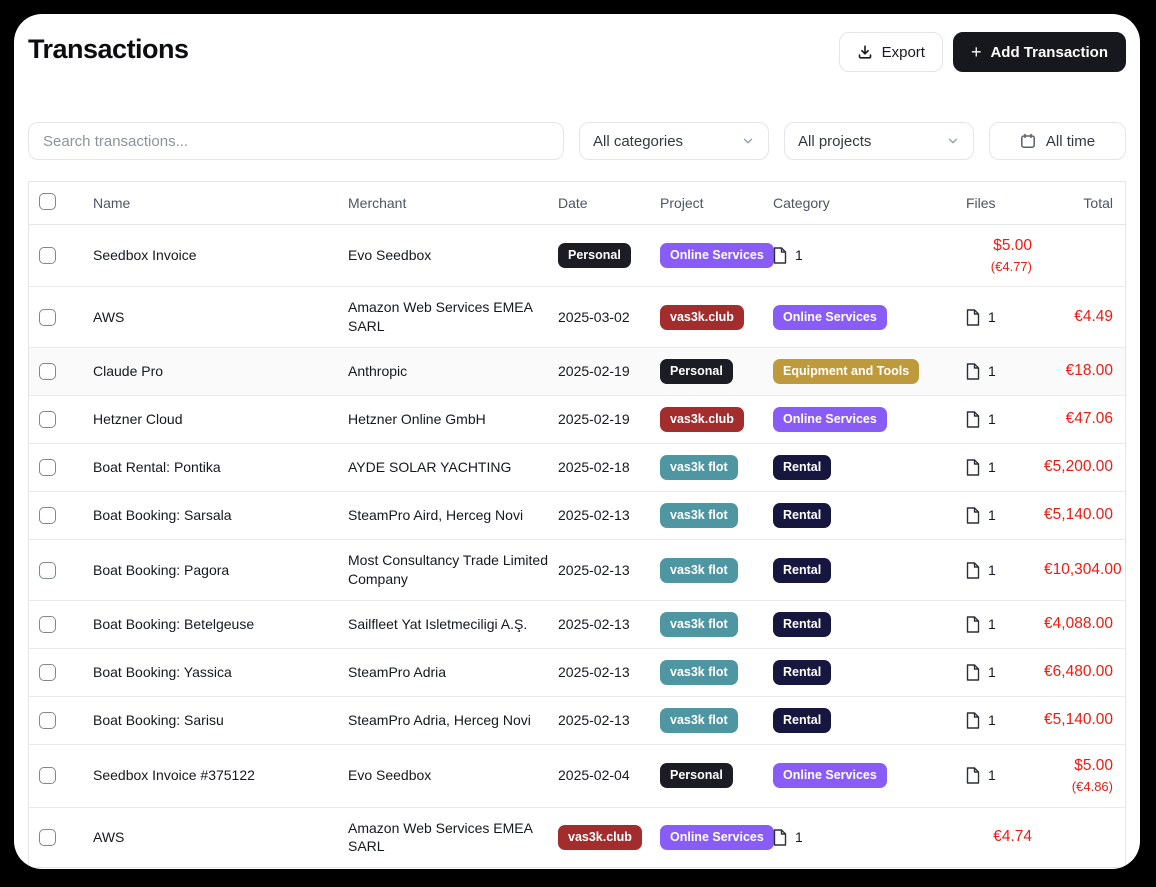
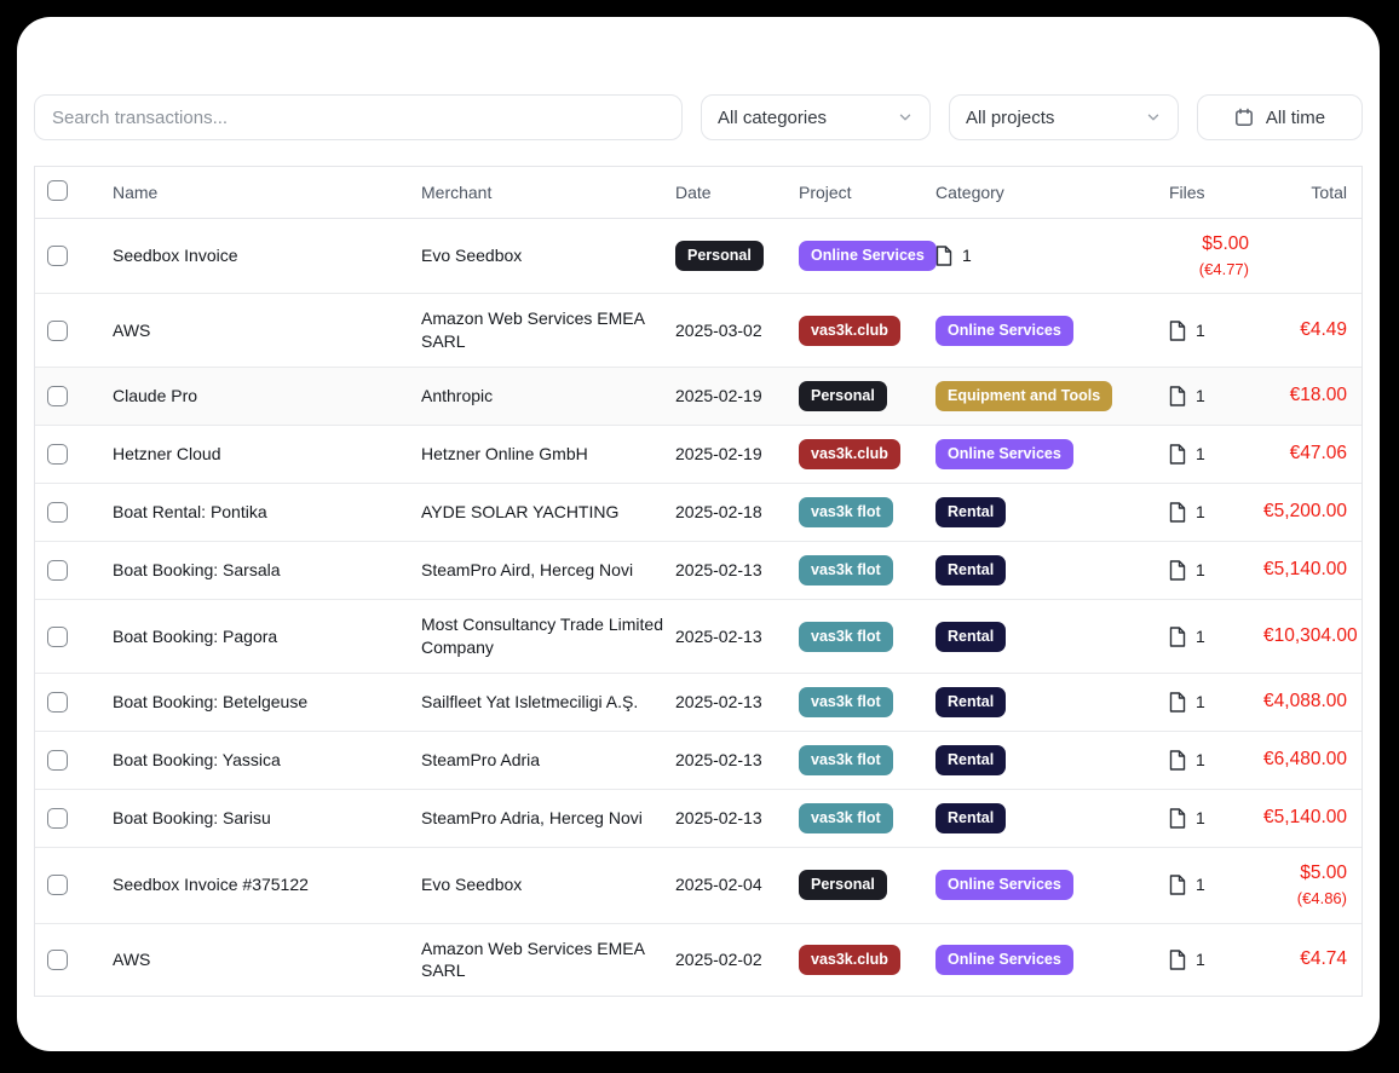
- Transactions
- Export
- +
- Add Transaction
  Search transactions...
  All categories
  All projects
  All time
  Name
  Merchant
  Date
  Project
  Category
  Files
  Total
  Seedbox Invoice
  Evo Seedbox
  Personal
  Online Services
  1
  $5.00
  (€4.77)
  AWS
  Amazon Web Services EMEA SARL
  2025-03-02
  vas3k.club
  Online Services
  1
  €4.49
  Claude Pro
  Anthropic
  2025-02-19
  Personal
  Equipment and Tools
  1
  €18.00
  Hetzner Cloud
  Hetzner Online GmbH
  2025-02-19
  vas3k.club
  Online Services
  1
  €47.06
  Boat Rental: Pontika
  AYDE SOLAR YACHTING
  2025-02-18
  vas3k flot
  Rental
  1
  €5,200.00
  Boat Booking: Sarsala
  SteamPro Aird, Herceg Novi
  2025-02-13
  vas3k flot
  Rental
  1
  €5,140.00
  Boat Booking: Pagora
  Most Consultancy Trade Limited Company
  2025-02-13
  vas3k flot
  Rental
  1
  €10,304.00
  Boat Booking: Betelgeuse
  Sailfleet Yat Isletmeciligi A.Ş.
  2025-02-13
  vas3k flot
  Rental
  1
  €4,088.00
  Boat Booking: Yassica
  SteamPro Adria
  2025-02-13
  vas3k flot
  Rental
  1
  €6,480.00
  Boat Booking: Sarisu
  SteamPro Adria, Herceg Novi
  2025-02-13
  vas3k flot
  Rental
  1
  €5,140.00
  Seedbox Invoice #375122
  Evo Seedbox
  2025-02-04
  Personal
  Online Services
  1
  $5.00
  (€4.86)
  AWS
  Amazon Web Services EMEA SARL
+ 2025-02-02
  vas3k.club
  Online Services
  1
  €4.74
